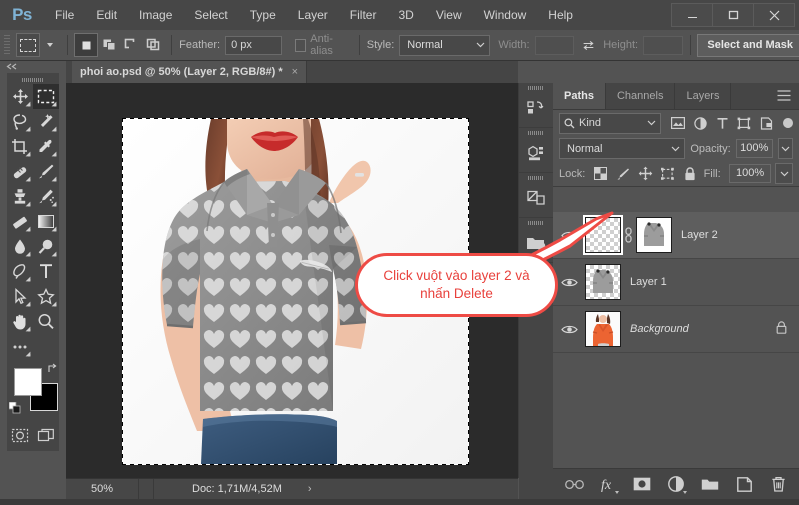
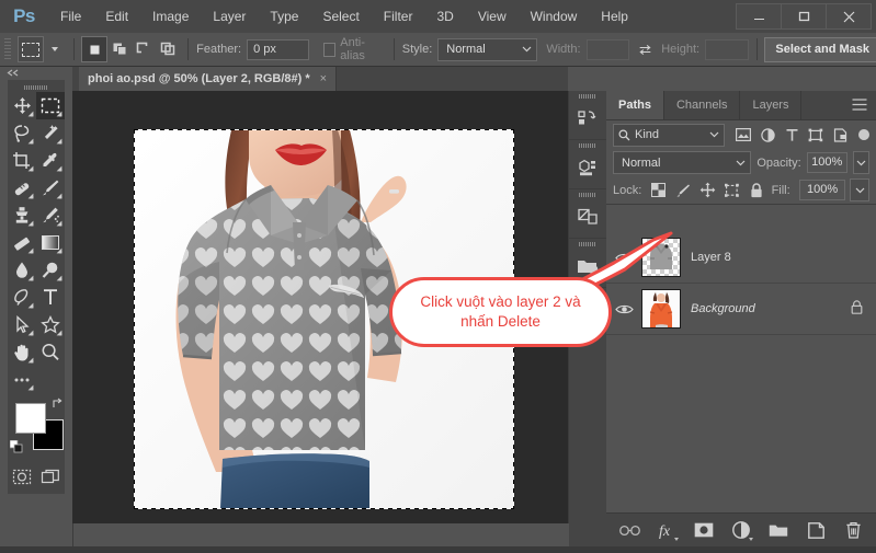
  Ps
  File
  Edit
  Image
- Select
+ Layer
  Type
- Layer
+ Select
  Filter
  3D
  View
  Window
  Help
  Feather:
  0 px
  Anti-alias
  Style:
  Normal
  Width:
  Height:
  Select and Mask
  phoi ao.psd @ 50% (Layer 2, RGB/8#) *
  ×
- 50%
- Doc: 1,71M/4,52M
- ›
  Paths
  Channels
  Layers
  Kind
  Normal
  Opacity:
  100%
  Lock:
  Fill:
  100%
- Layer 2
- Layer 1
+ Layer 8
  Background
  fx
  Click vuột vào layer 2 và nhấn Delete
